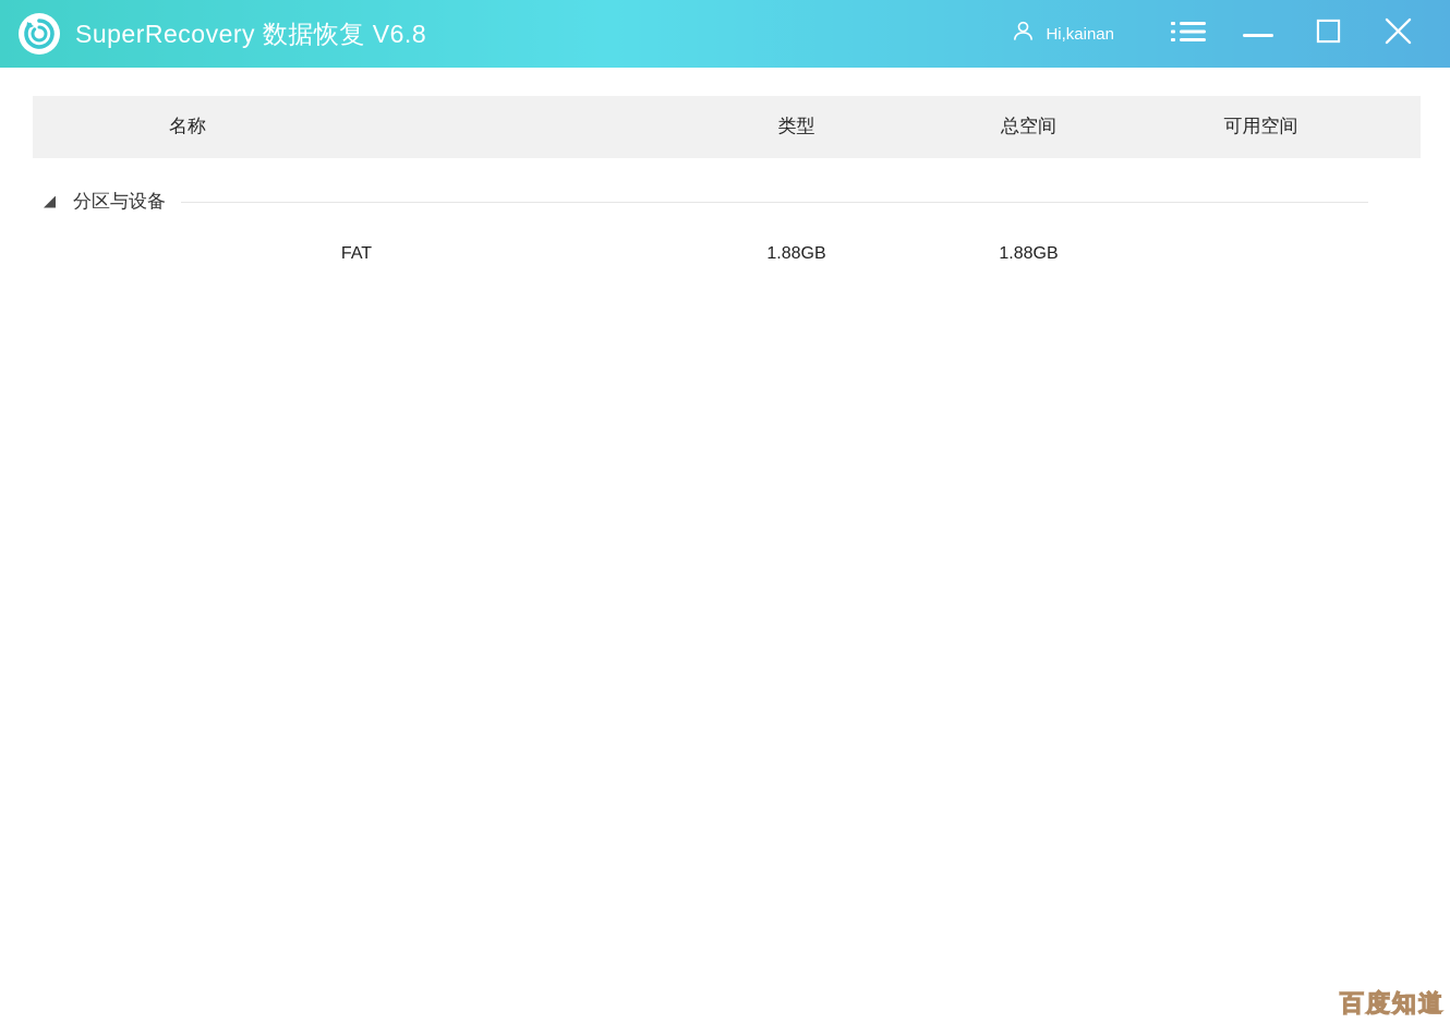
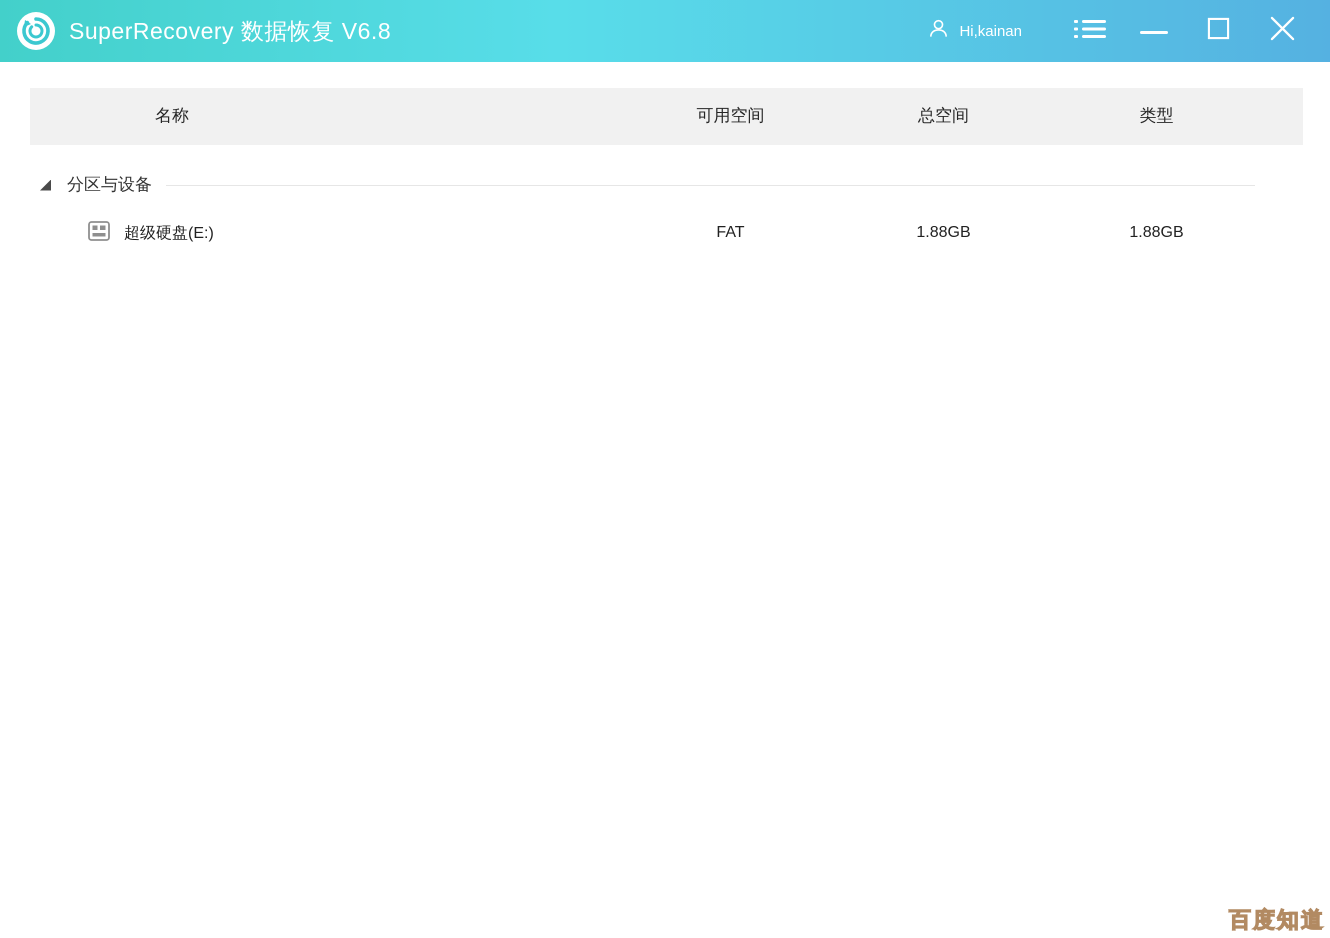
  SuperRecovery 数据恢复 V6.8
  Hi,kainan
  名称
- 类型
+ 可用空间
  总空间
- 可用空间
+ 类型
  分区与设备
+ 超级硬盘(E:)
  FAT
  1.88GB
  1.88GB
  百度知道
